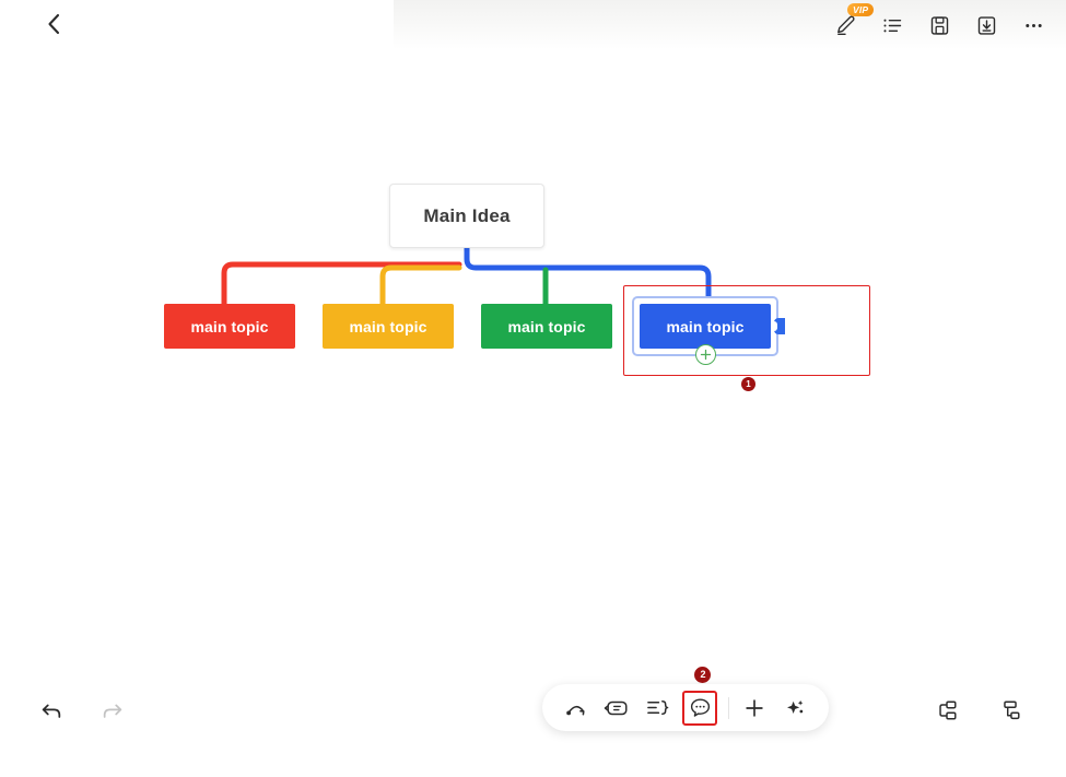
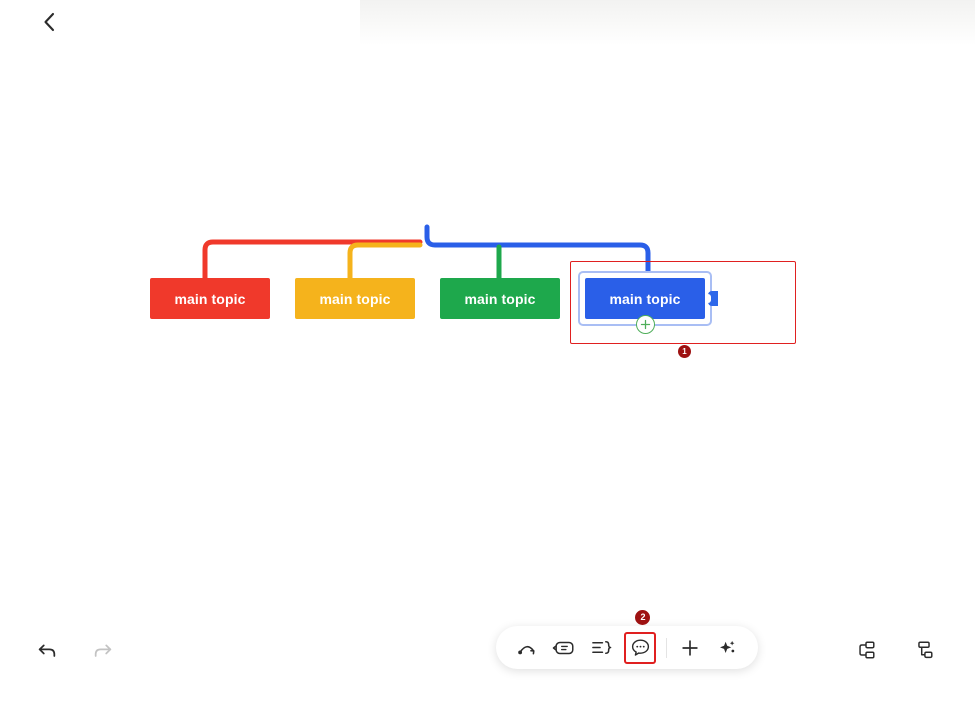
- VIP
- Main Idea
  main topic
  main topic
  main topic
  main topic
  1
  2
